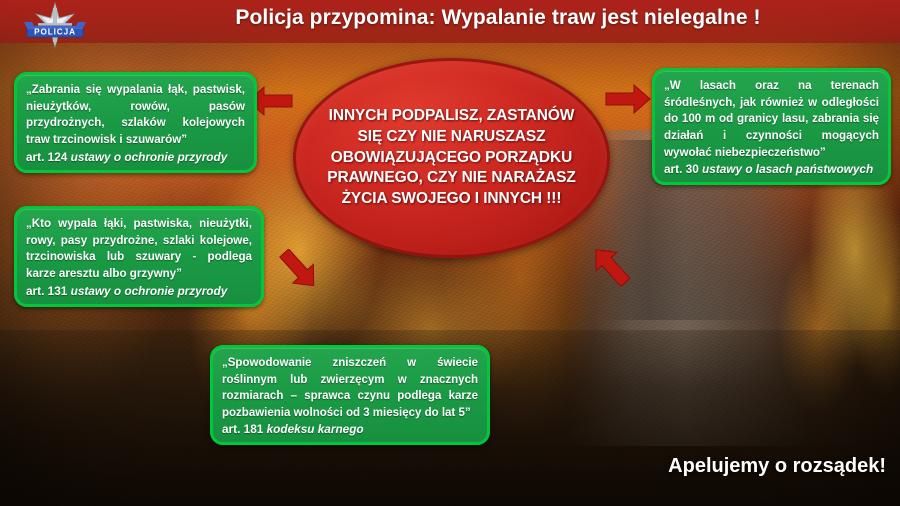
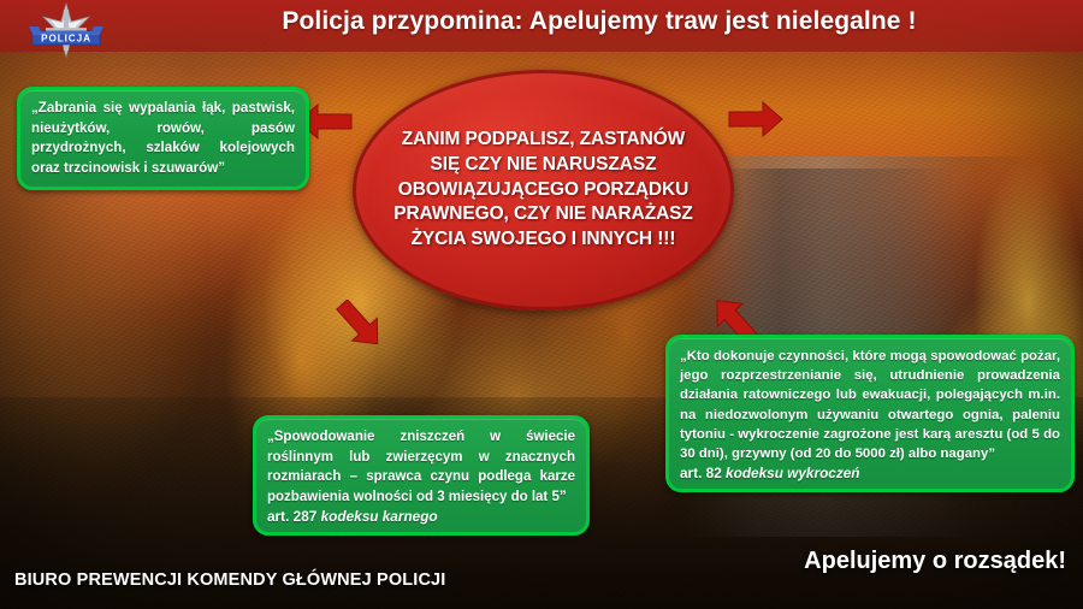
  POLICJA
- Policja przypomina: Wypalanie traw jest nielegalne !
+ Policja przypomina: Apelujemy traw jest nielegalne !
- INNYCH PODPALISZ, ZASTANÓW SIĘ CZY NIE NARUSZASZ OBOWIĄZUJĄCEGO PORZĄDKU PRAWNEGO, CZY NIE NARAŻASZ ŻYCIA SWOJEGO I INNYCH !!!
+ ZANIM PODPALISZ, ZASTANÓW SIĘ CZY NIE NARUSZASZ OBOWIĄZUJĄCEGO PORZĄDKU PRAWNEGO, CZY NIE NARAŻASZ ŻYCIA SWOJEGO I INNYCH !!!
- „Zabrania się wypalania łąk, pastwisk, nieużytków, rowów, pasów przydrożnych, szlaków kolejowych traw trzcinowisk i szuwarów”
+ „Zabrania się wypalania łąk, pastwisk, nieużytków, rowów, pasów przydrożnych, szlaków kolejowych oraz trzcinowisk i szuwarów”
- art. 124 ustawy o ochronie przyrody
- „Kto wypala łąki, pastwiska, nieużytki, rowy, pasy przydrożne, szlaki kolejowe, trzcinowiska lub szuwary - podlega karze aresztu albo grzywny”
- art. 131 ustawy o ochronie przyrody
- „W lasach oraz na terenach śródleśnych, jak również w odległości do 100 m od granicy lasu, zabrania się działań i czynności mogących wywołać niebezpieczeństwo”
- art. 30 ustawy o lasach państwowych
  „Spowodowanie zniszczeń w świecie roślinnym lub zwierzęcym w znacznych rozmiarach – sprawca czynu podlega karze pozbawienia wolności od 3 miesięcy do lat 5”
- art. 181 kodeksu karnego
+ art. 287 kodeksu karnego
+ „Kto dokonuje czynności, które mogą spowodować pożar, jego rozprzestrzenianie się, utrudnienie prowadzenia działania ratowniczego lub ewakuacji, polegających m.in. na niedozwolonym używaniu otwartego ognia, paleniu tytoniu - wykroczenie zagrożone jest karą aresztu (od 5 do 30 dni), grzywny (od 20 do 5000 zł) albo nagany”
+ art. 82 kodeksu wykroczeń
+ BIURO PREWENCJI KOMENDY GŁÓWNEJ POLICJI
  Apelujemy o rozsądek!
